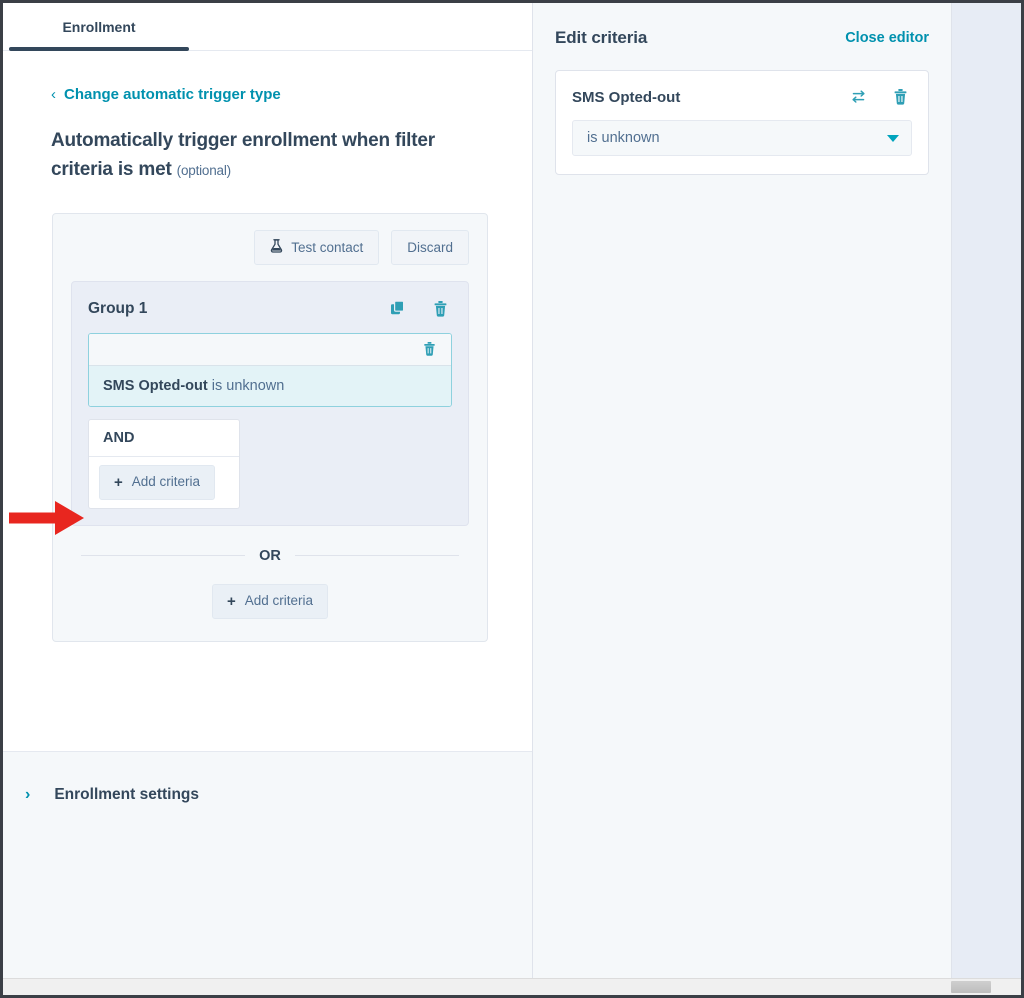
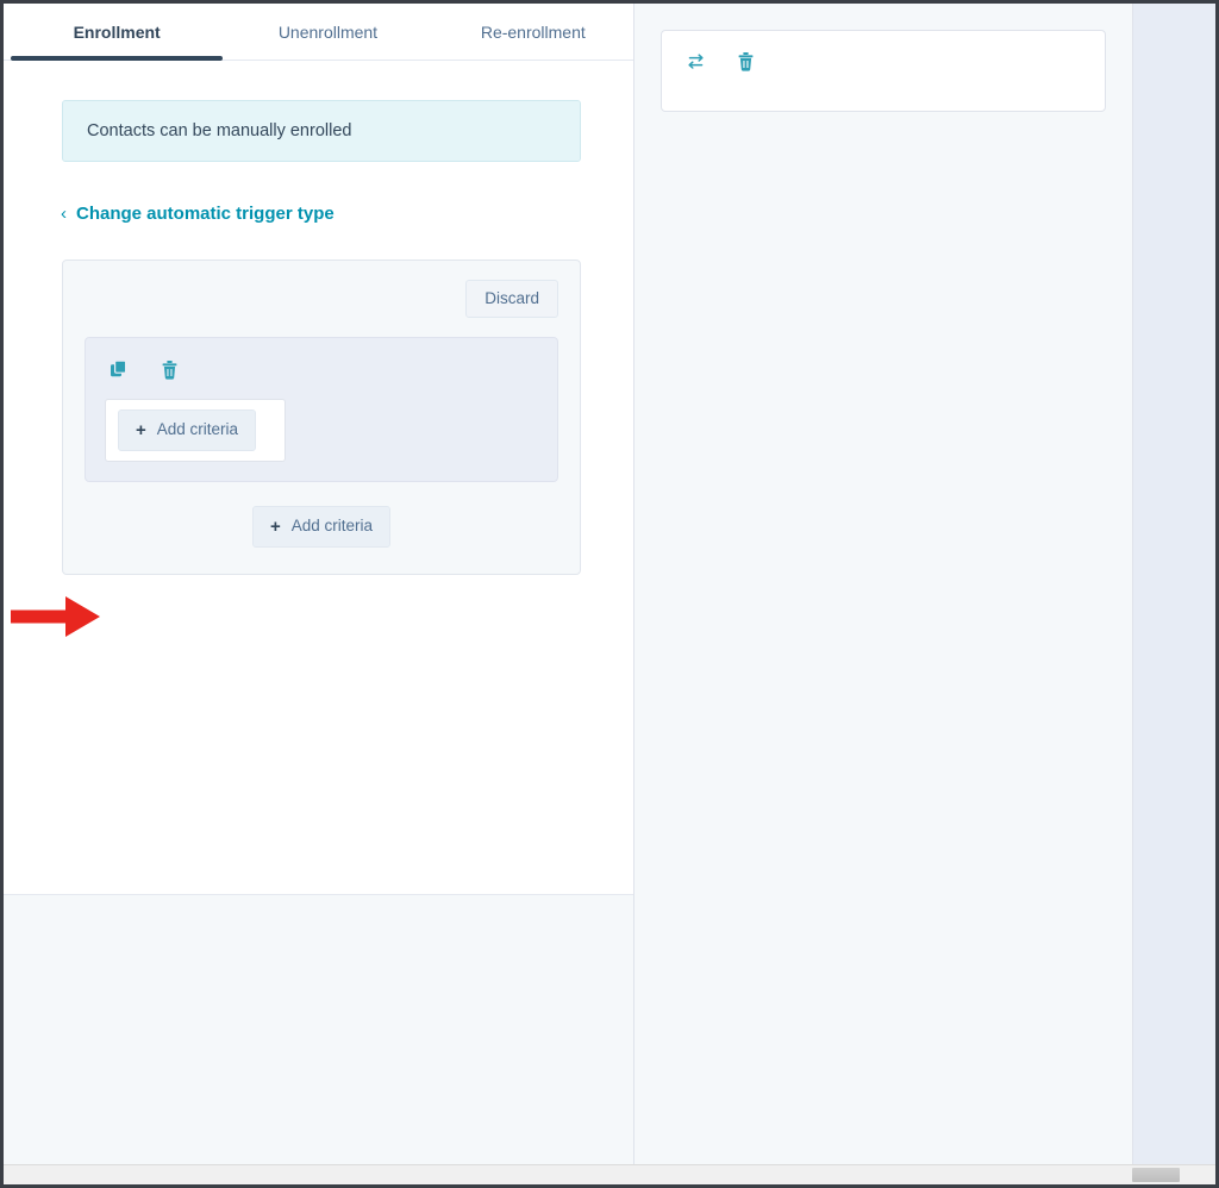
  Enrollment
+ Unenrollment
+ Re-enrollment
+ Contacts can be manually enrolled
  ‹
  Change automatic trigger type
- Automatically trigger enrollment when filter criteria is met (optional)
- Test contact
  Discard
- Group 1
- SMS Opted-out is unknown
- AND
  +
  Add criteria
- OR
  +
  Add criteria
- ›
- Enrollment settings
- Edit criteria
- Close editor
- SMS Opted-out
- is unknown
